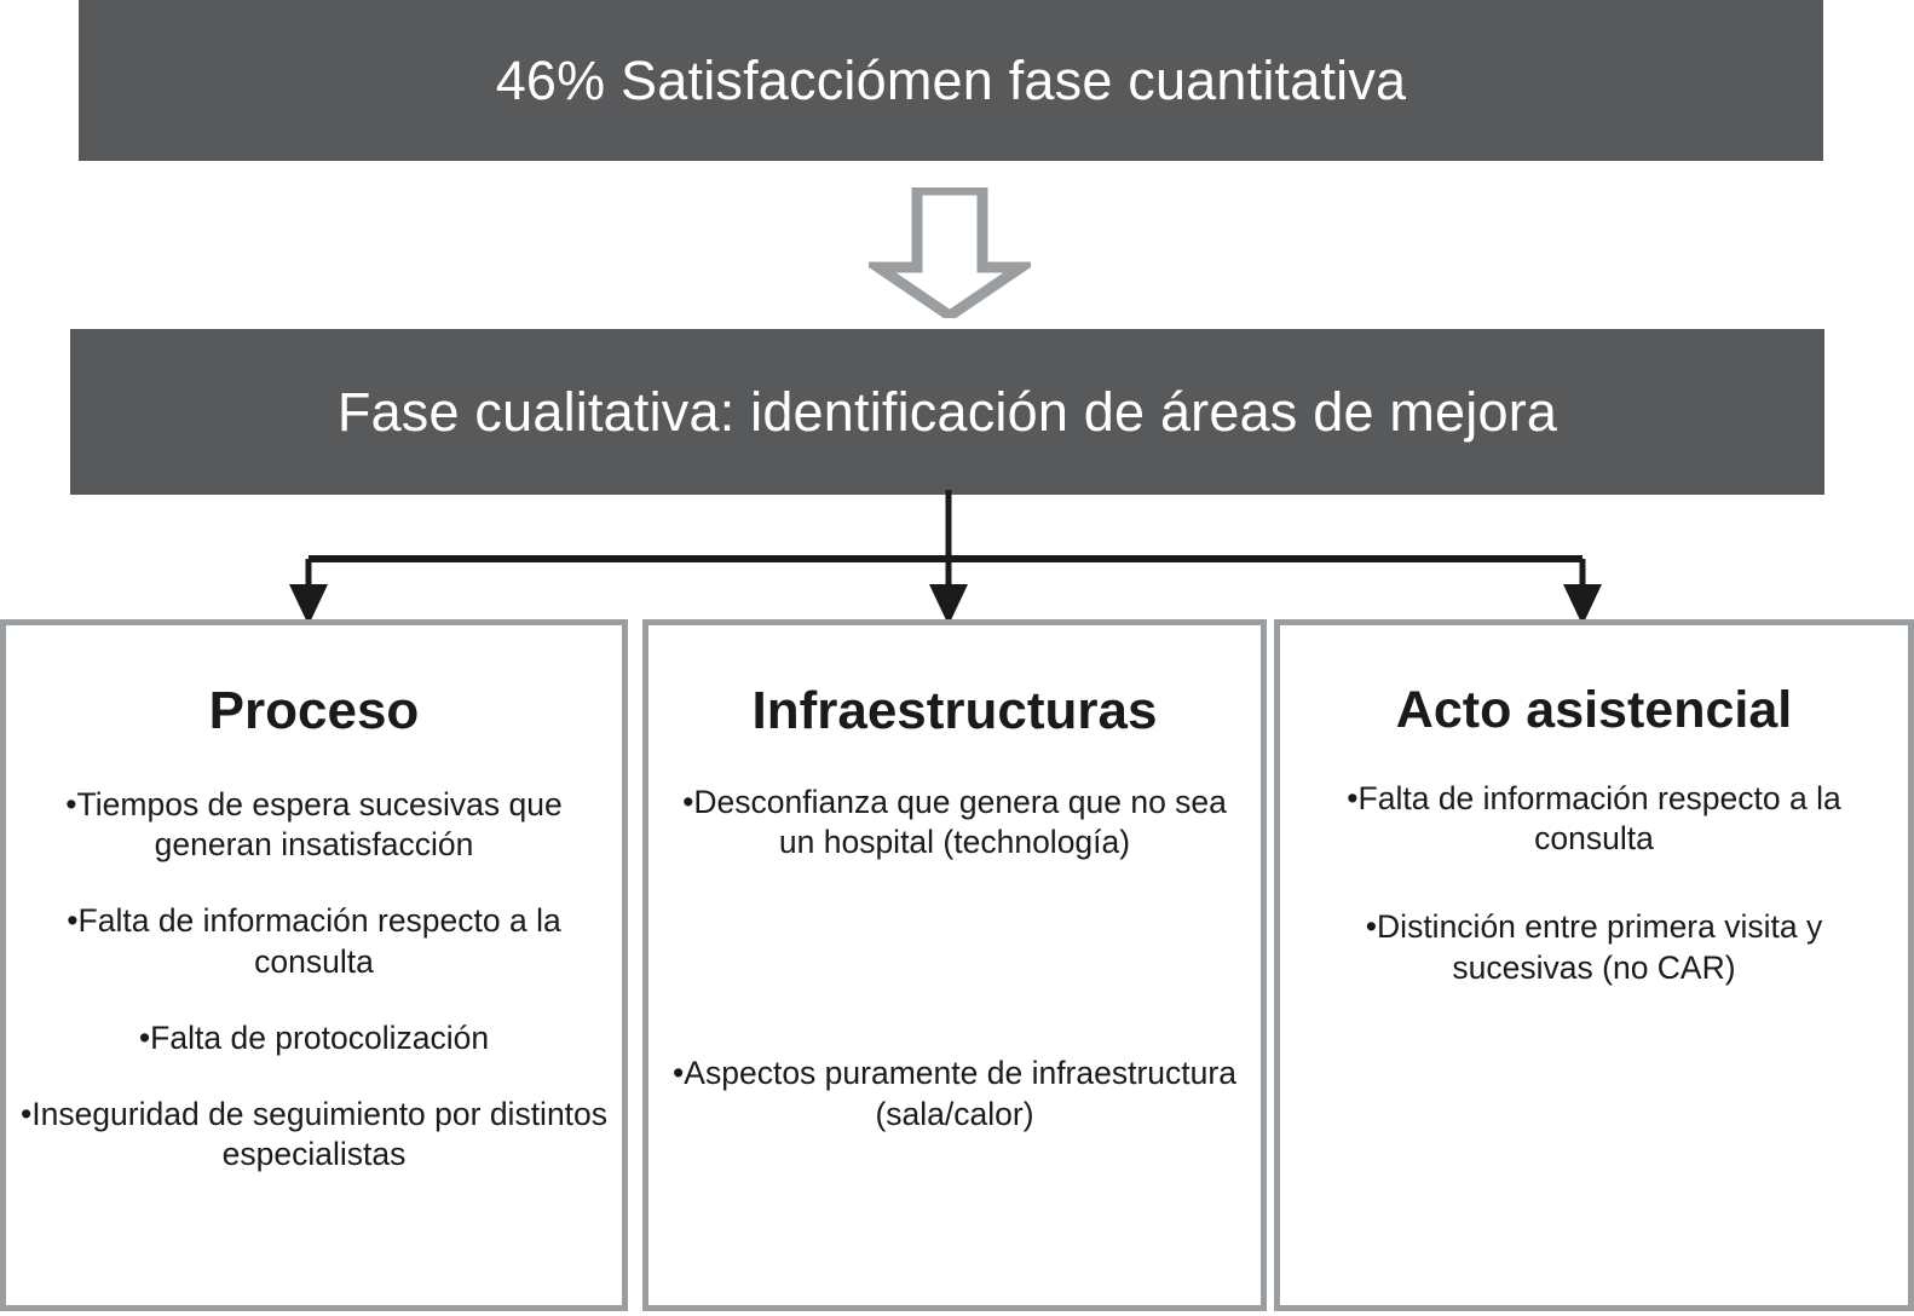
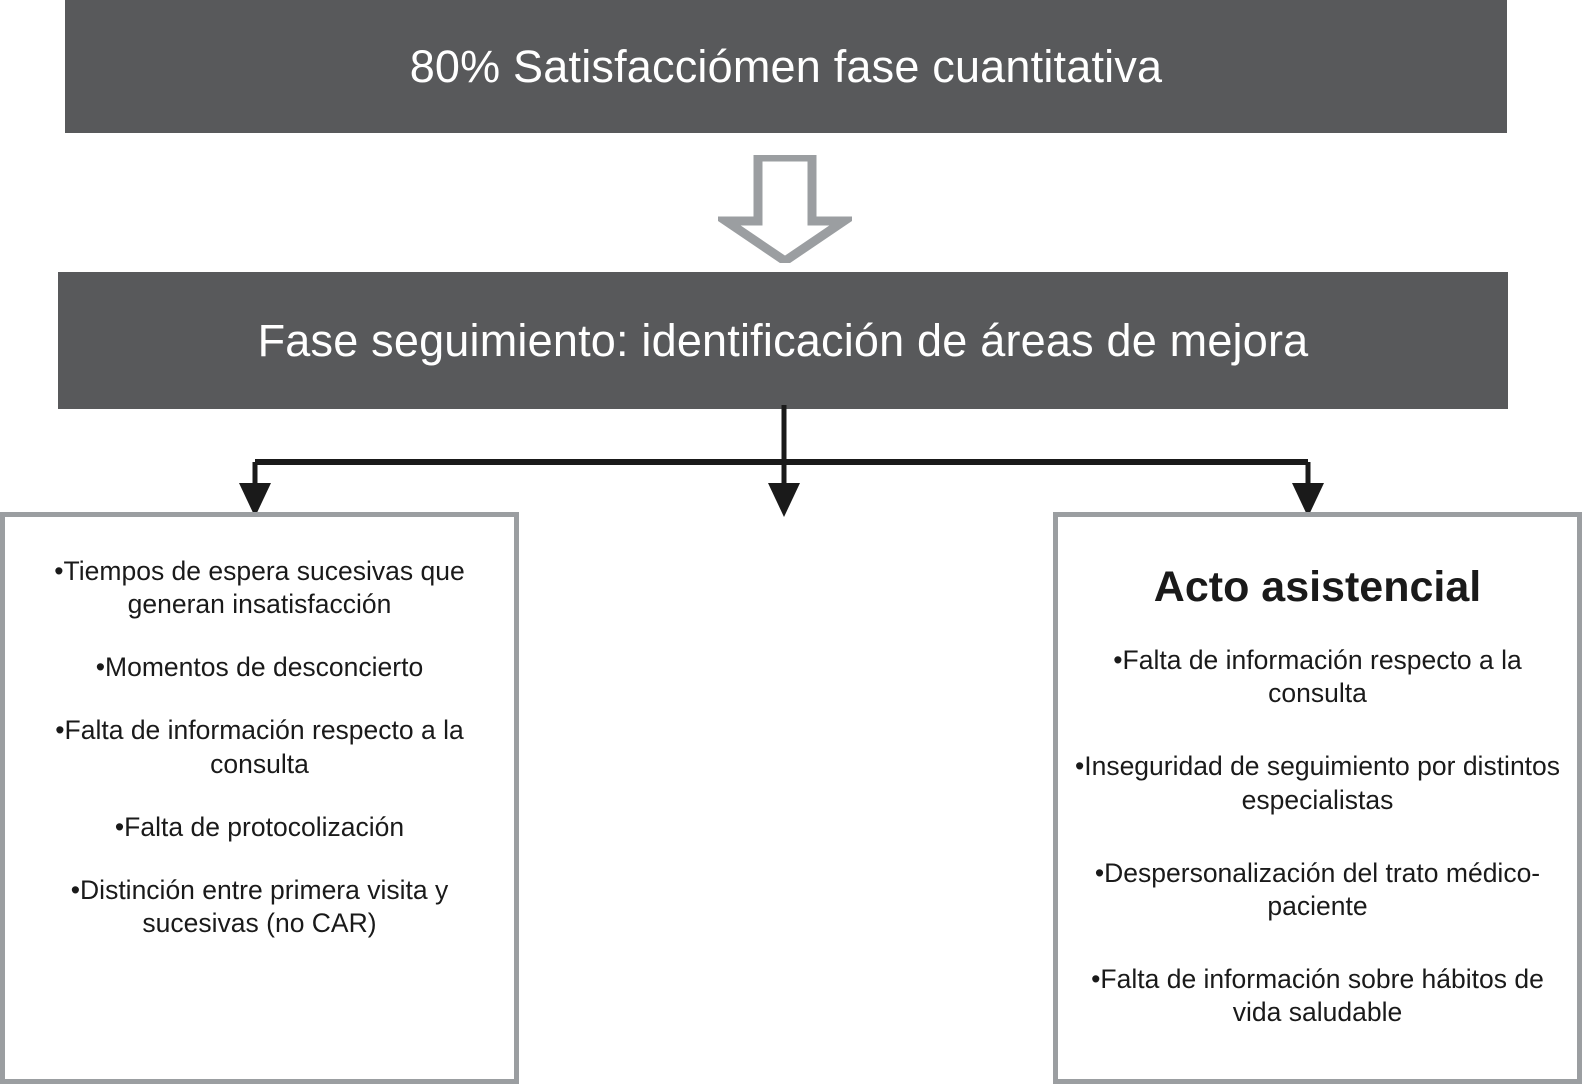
- 46% Satisfacciómen fase cuantitativa
+ 80% Satisfacciómen fase cuantitativa
- Fase cualitativa: identificación de áreas de mejora
+ Fase seguimiento: identificación de áreas de mejora
- Proceso
  •Tiempos de espera sucesivas que generan insatisfacción
+ •Momentos de desconcierto
  •Falta de información respecto a la consulta
  •Falta de protocolización
- •Inseguridad de seguimiento por distintos especialistas
+ •Distinción entre primera visita y sucesivas (no CAR)
- Infraestructuras
- •Desconfianza que genera que no sea un hospital (technología)
- •Aspectos puramente de infraestructura (sala/calor)
  Acto asistencial
  •Falta de información respecto a la consulta
- •Distinción entre primera visita y sucesivas (no CAR)
+ •Inseguridad de seguimiento por distintos especialistas
+ •Despersonalización del trato médico-paciente
+ •Falta de información sobre hábitos de vida saludable
